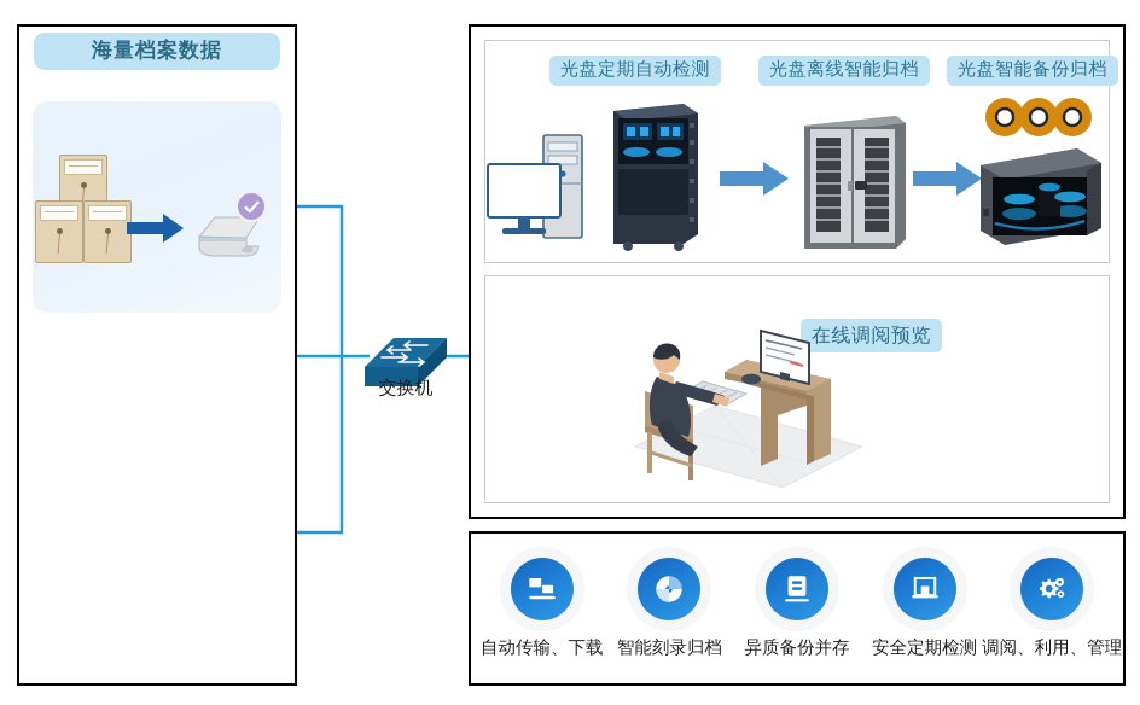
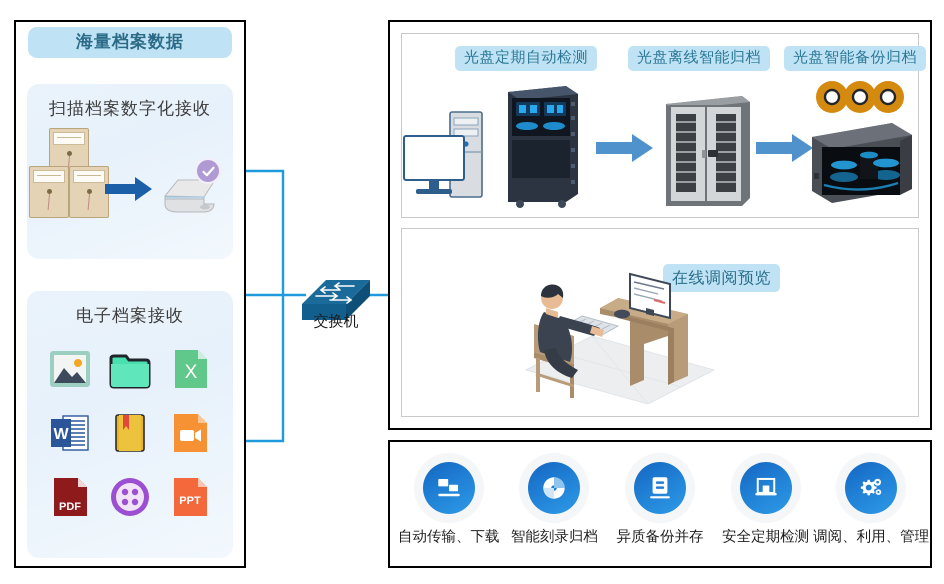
  海量档案数据
+ 扫描档案数字化接收
+ 电子档案接收
+ X
+ W
+ PDF
+ PPT
  交换机
  光盘定期自动检测
  光盘离线智能归档
  光盘智能备份归档
  在线调阅预览
  自动传输、下载
  智能刻录归档
  异质备份并存
  安全定期检测
  调阅、利用、管理
